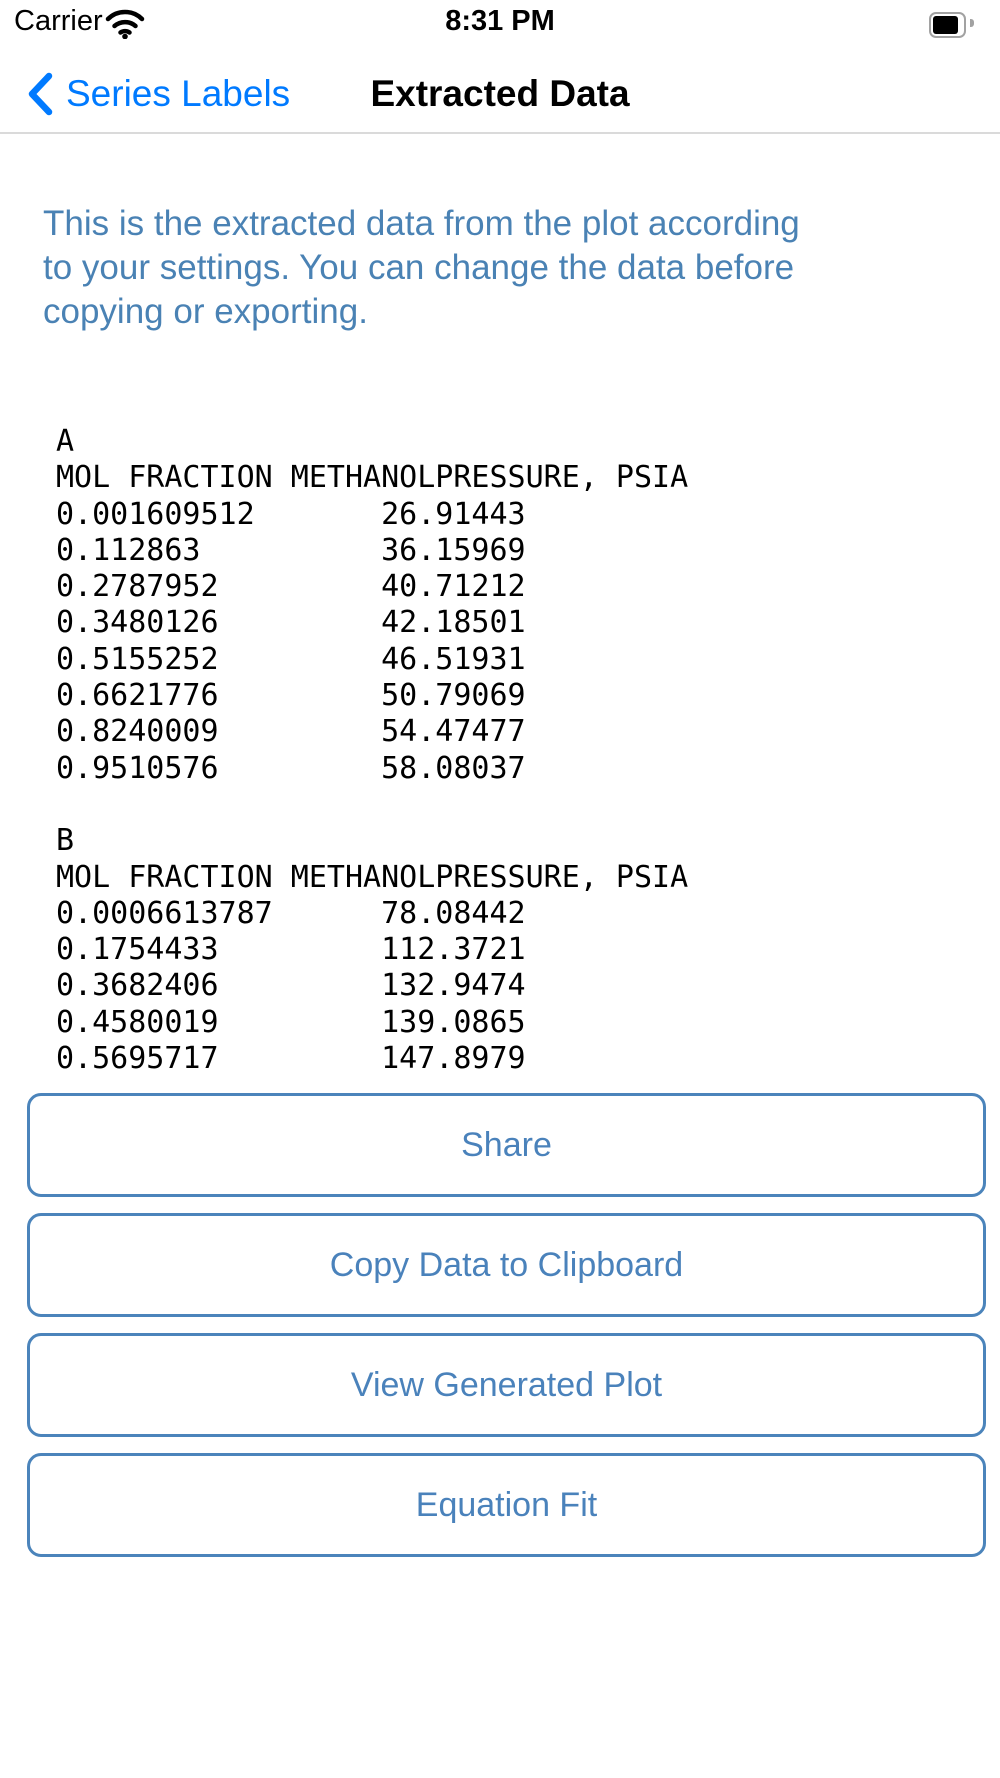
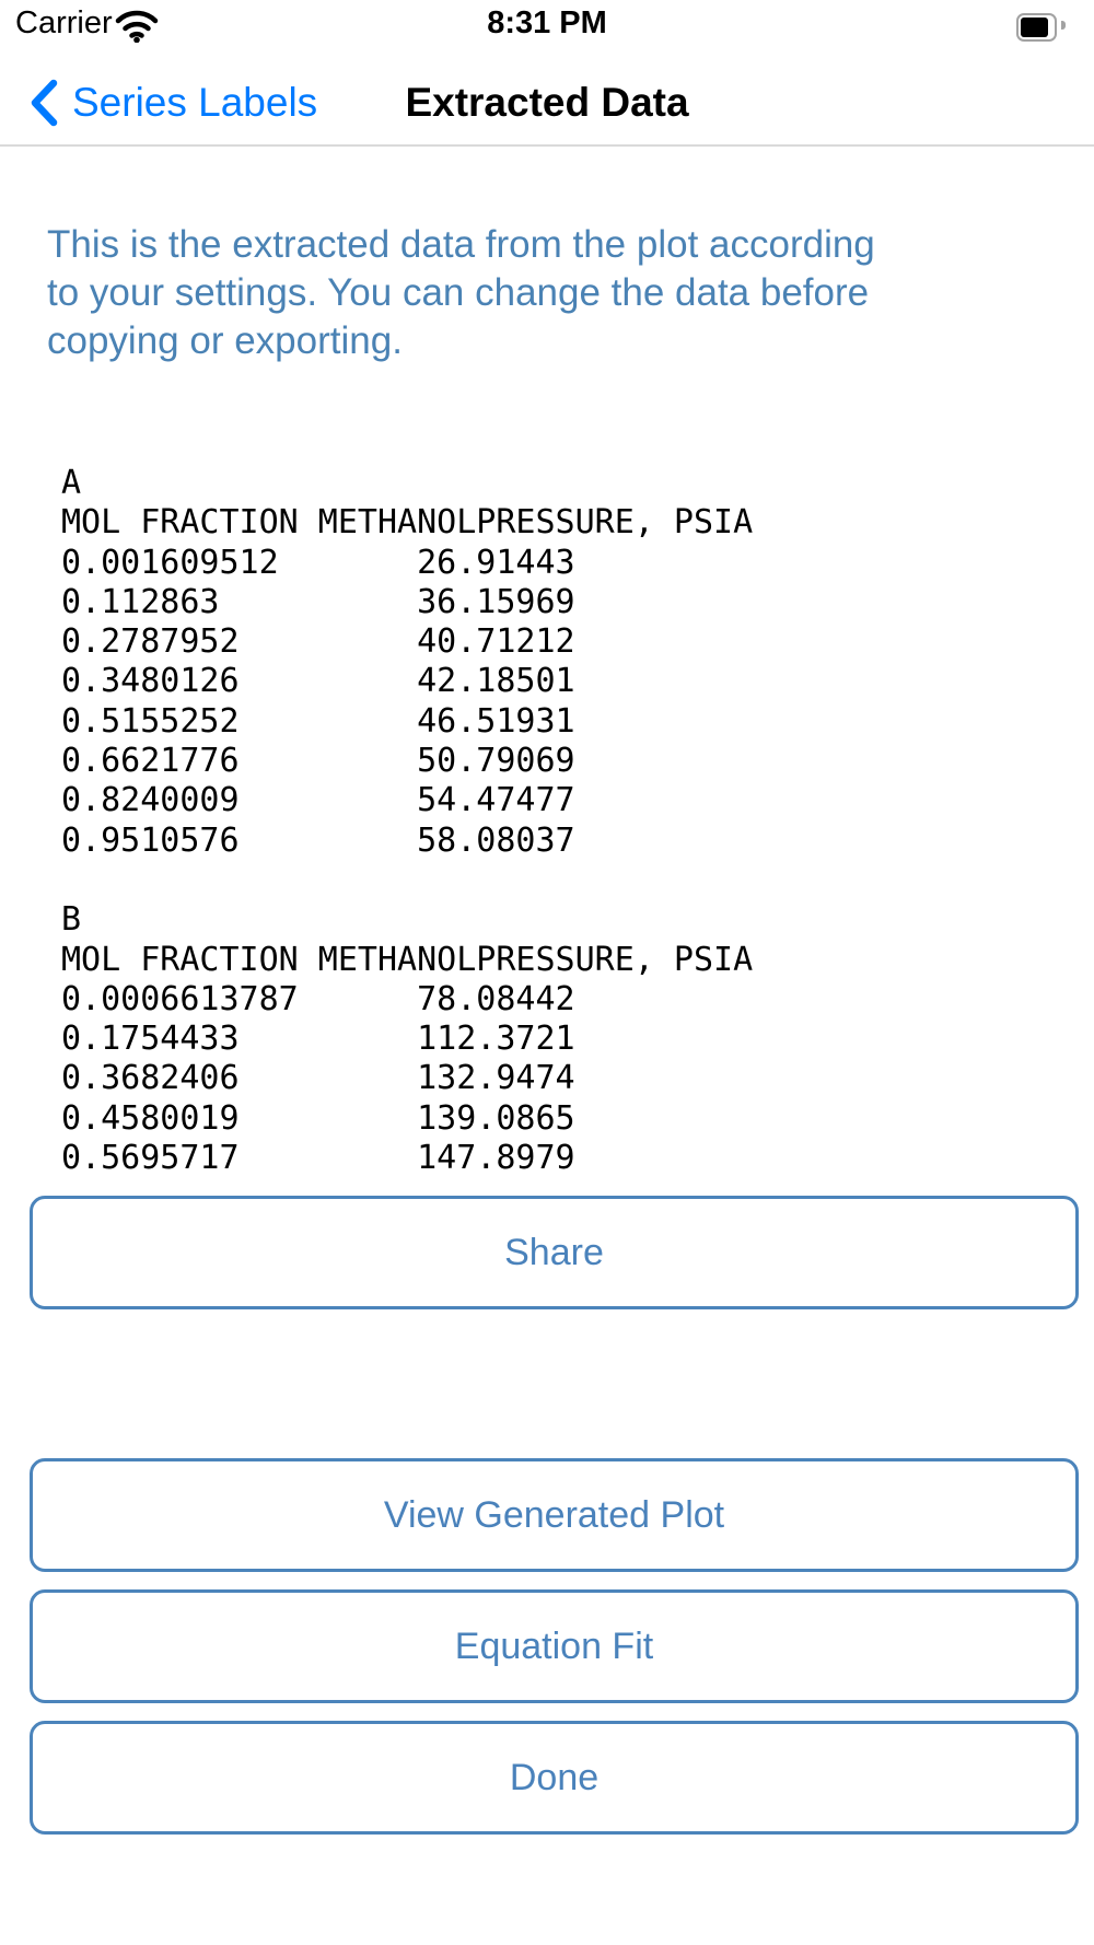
  Carrier
  8:31 PM
  Series Labels
  Extracted Data
  This is the extracted data from the plot according
  to your settings. You can change the data before
  copying or exporting.
  A
  MOL FRACTION METHANOLPRESSURE, PSIA
  0.001609512 26.91443
  0.112863 36.15969
  0.2787952 40.71212
  0.3480126 42.18501
  0.5155252 46.51931
  0.6621776 50.79069
  0.8240009 54.47477
  0.9510576 58.08037
  B
  MOL FRACTION METHANOLPRESSURE, PSIA
  0.0006613787 78.08442
  0.1754433 112.3721
  0.3682406 132.9474
  0.4580019 139.0865
  0.5695717 147.8979
  Share
- Copy Data to Clipboard
  View Generated Plot
  Equation Fit
+ Done
